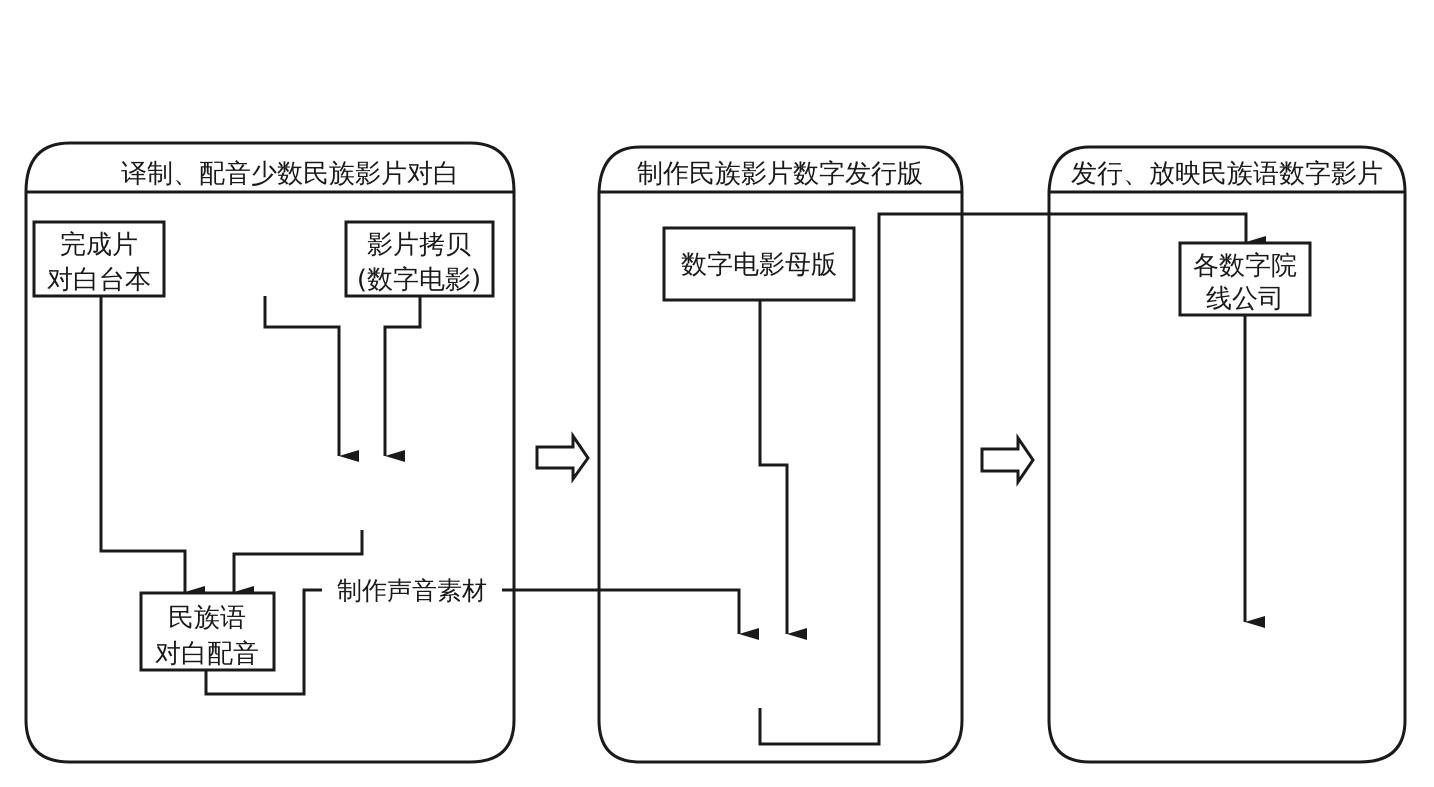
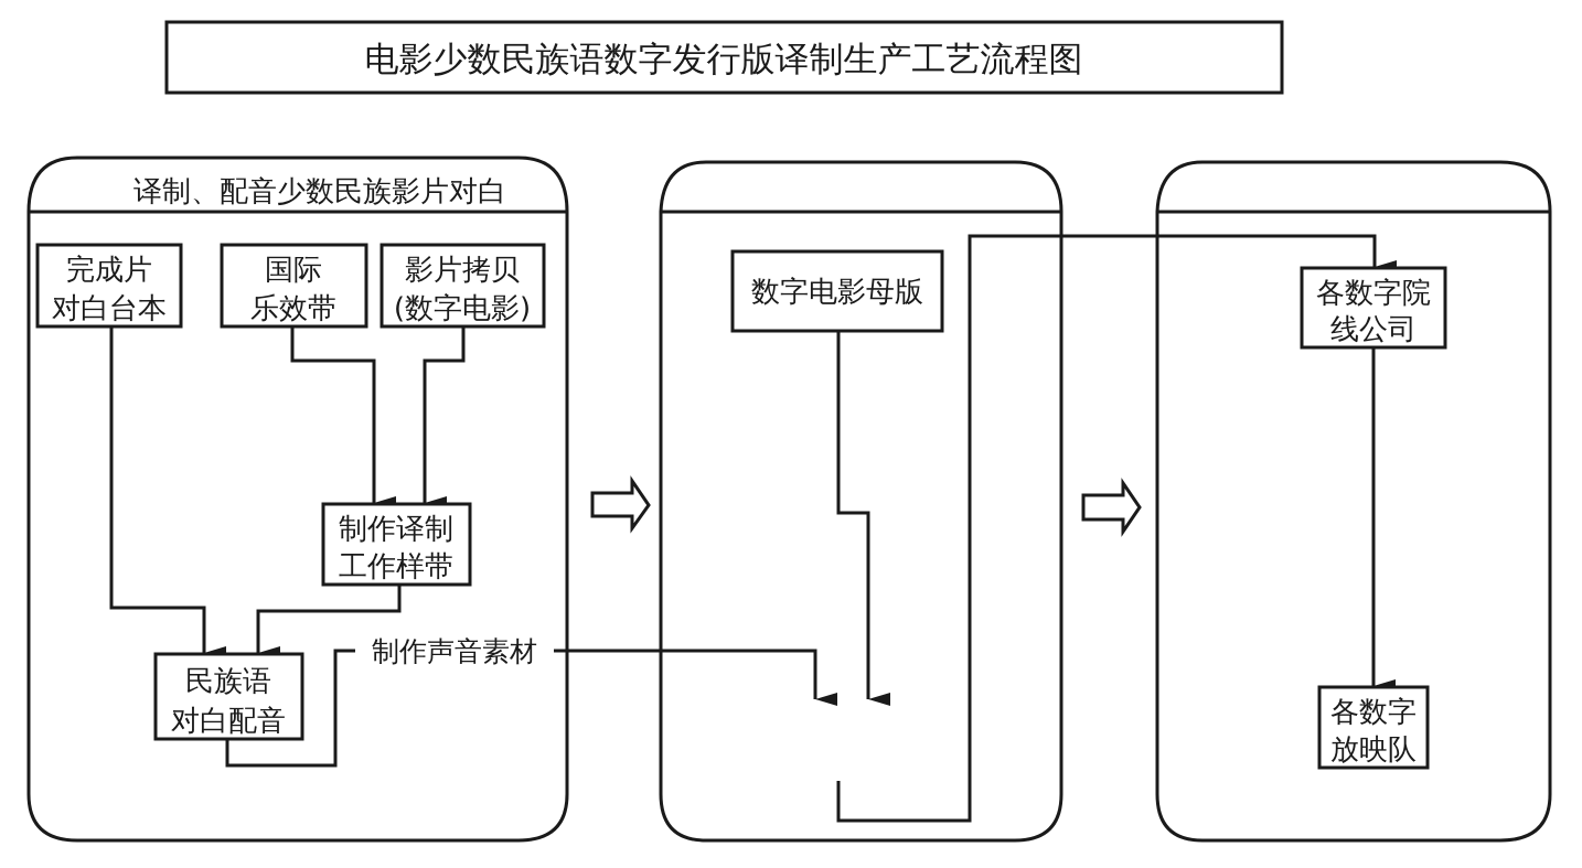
+ 电影少数民族语数字发行版译制生产工艺流程图
  译制、配音少数民族影片对白
- 制作民族影片数字发行版
- 发行、放映民族语数字影片
  制作声音素材
  完成片
  对白台本
+ 国际
+ 乐效带
  影片拷贝
  (数字电影)
+ 制作译制
+ 工作样带
  民族语
  对白配音
  数字电影母版
  各数字院
  线公司
+ 各数字
+ 放映队
